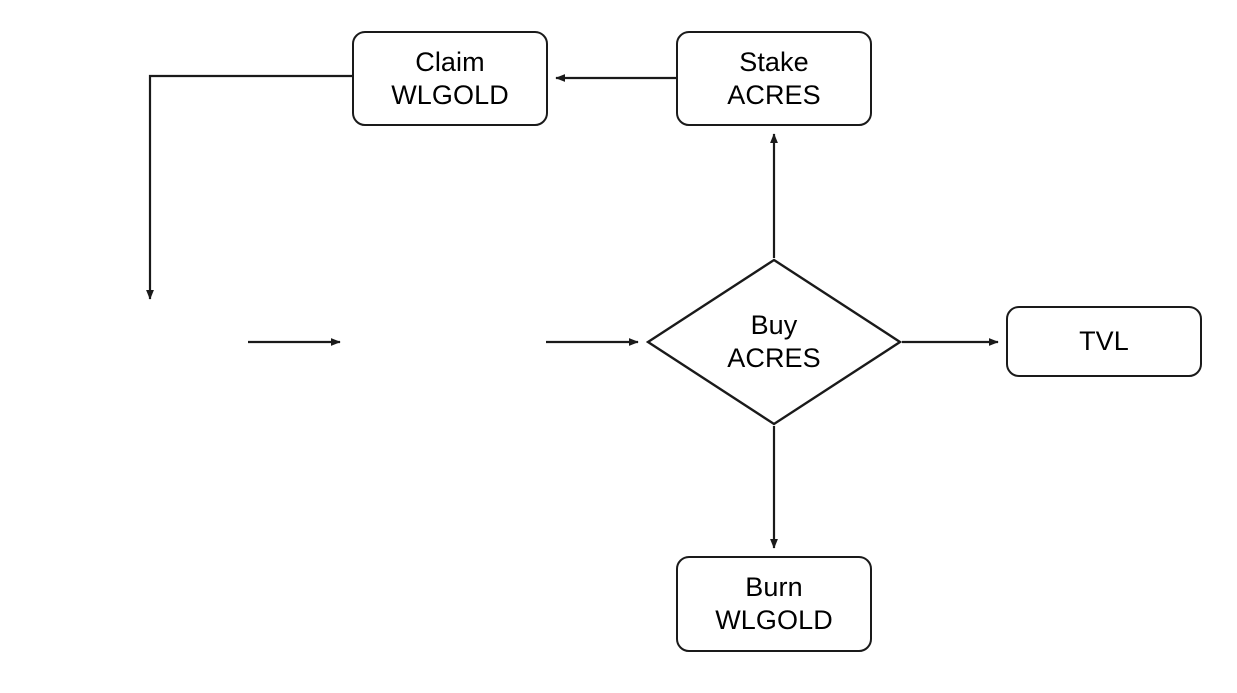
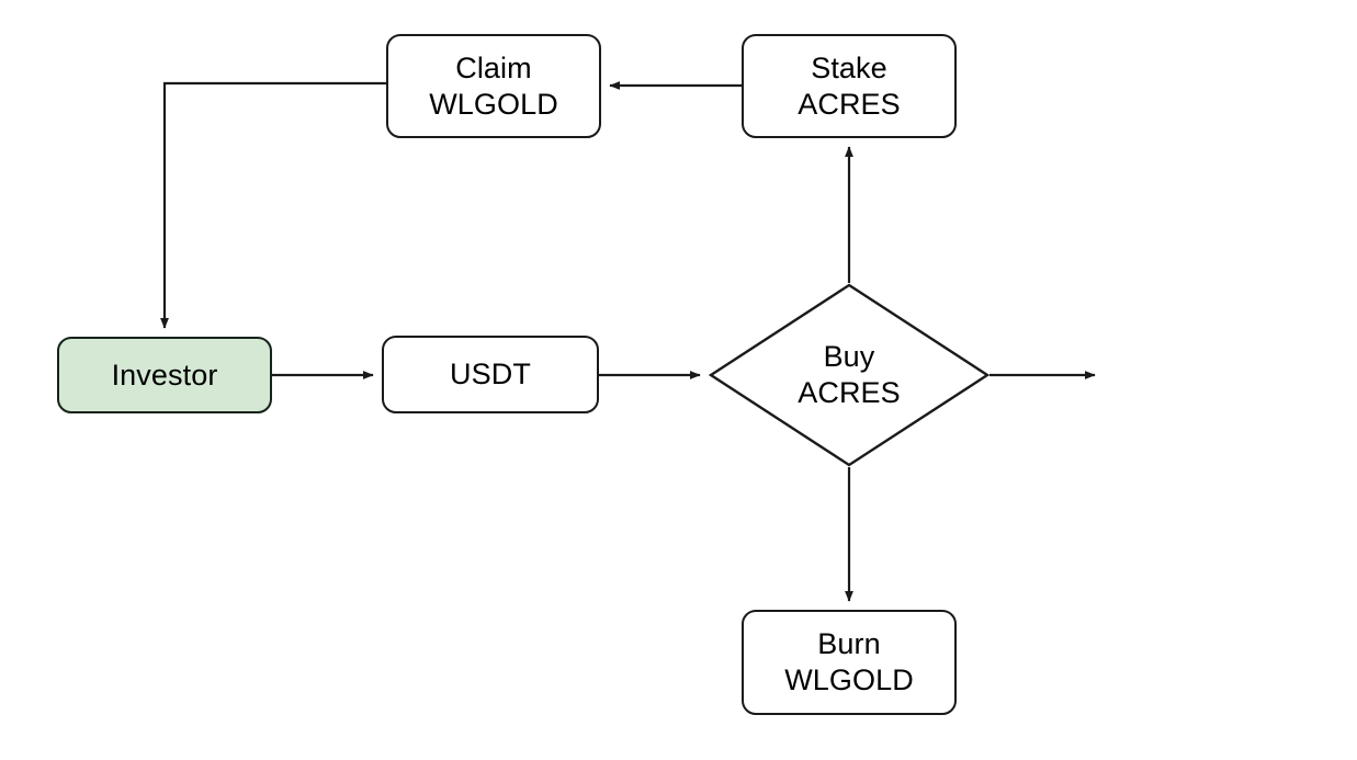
  Claim
  WLGOLD
  Stake
  ACRES
+ Investor
+ USDT
  Buy
  ACRES
- TVL
  Burn
  WLGOLD
